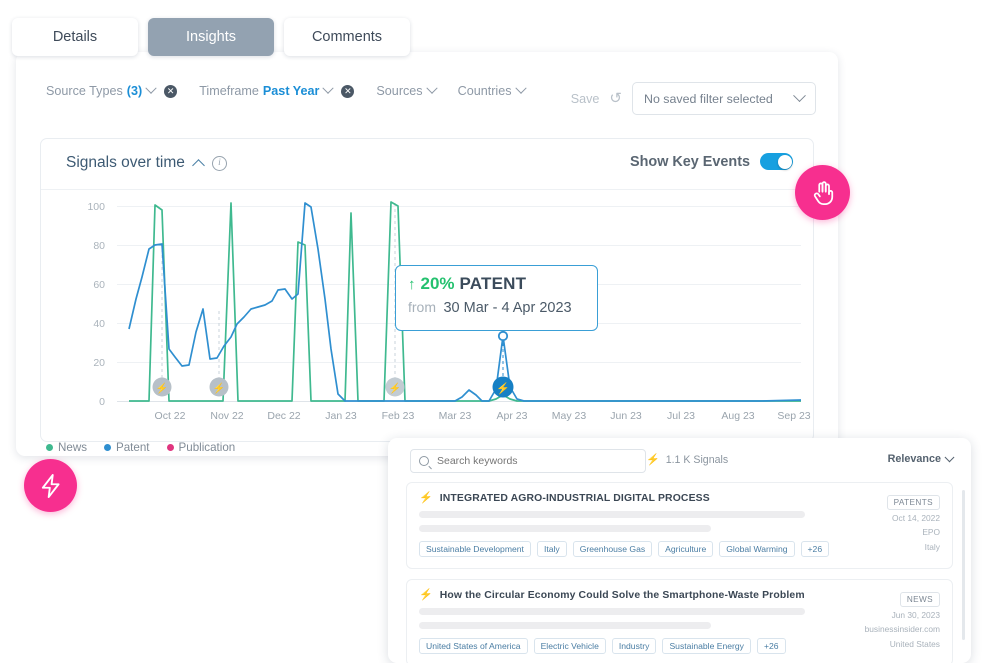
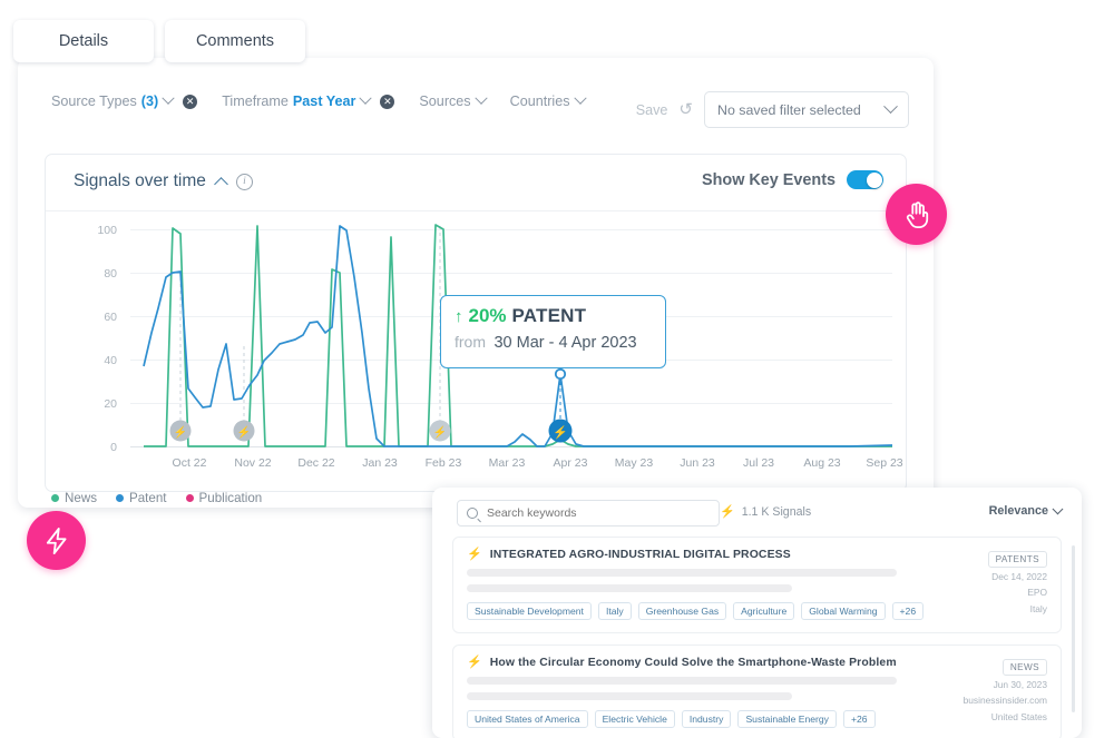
  Details
- Insights
  Comments
  Source Types
  (3)
  ✕
  Timeframe
  Past Year
  ✕
  Sources
  Countries
  Save
  ↺
  No saved filter selected
  Signals over time
  i
  Show Key Events
  100
  80
  60
  40
  20
  0
  Oct 22
  Nov 22
  Dec 22
  Jan 23
  Feb 23
  Mar 23
  Apr 23
  May 23
  Jun 23
  Jul 23
  Aug 23
  Sep 23
  ⚡
  ⚡
  ⚡
  ⚡
  ↑
  20%
  PATENT
  from 30 Mar - 4 Apr 2023
  News
  Patent
  Publication
  Search keywords
  ⚡
  1.1 K Signals
  Relevance
  ⚡
  INTEGRATED AGRO-INDUSTRIAL DIGITAL PROCESS
  Sustainable Development
  Italy
  Greenhouse Gas
  Agriculture
  Global Warming
  +26
  PATENTS
- Oct 14, 2022
+ Dec 14, 2022
  EPO
  Italy
  ⚡
  How the Circular Economy Could Solve the Smartphone-Waste Problem
  United States of America
  Electric Vehicle
  Industry
  Sustainable Energy
  +26
  NEWS
  Jun 30, 2023
  businessinsider.com
  United States
